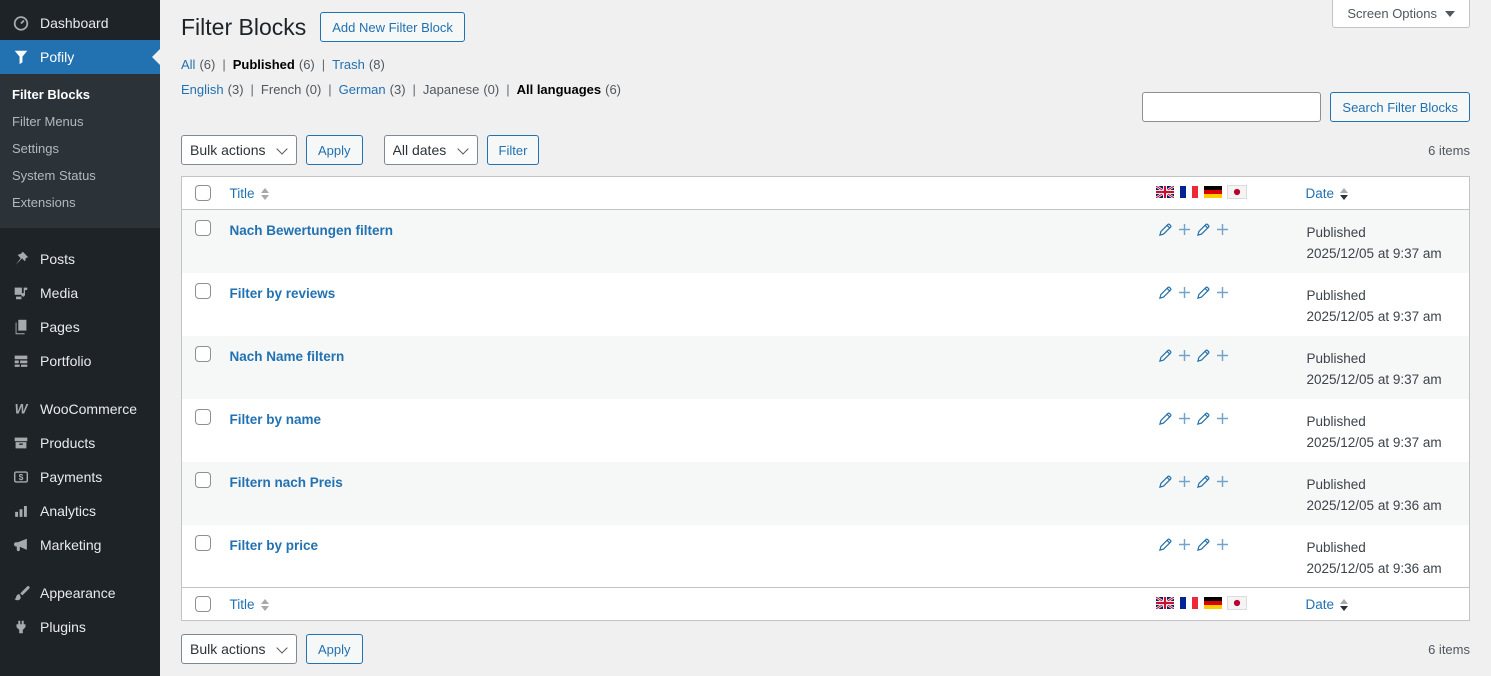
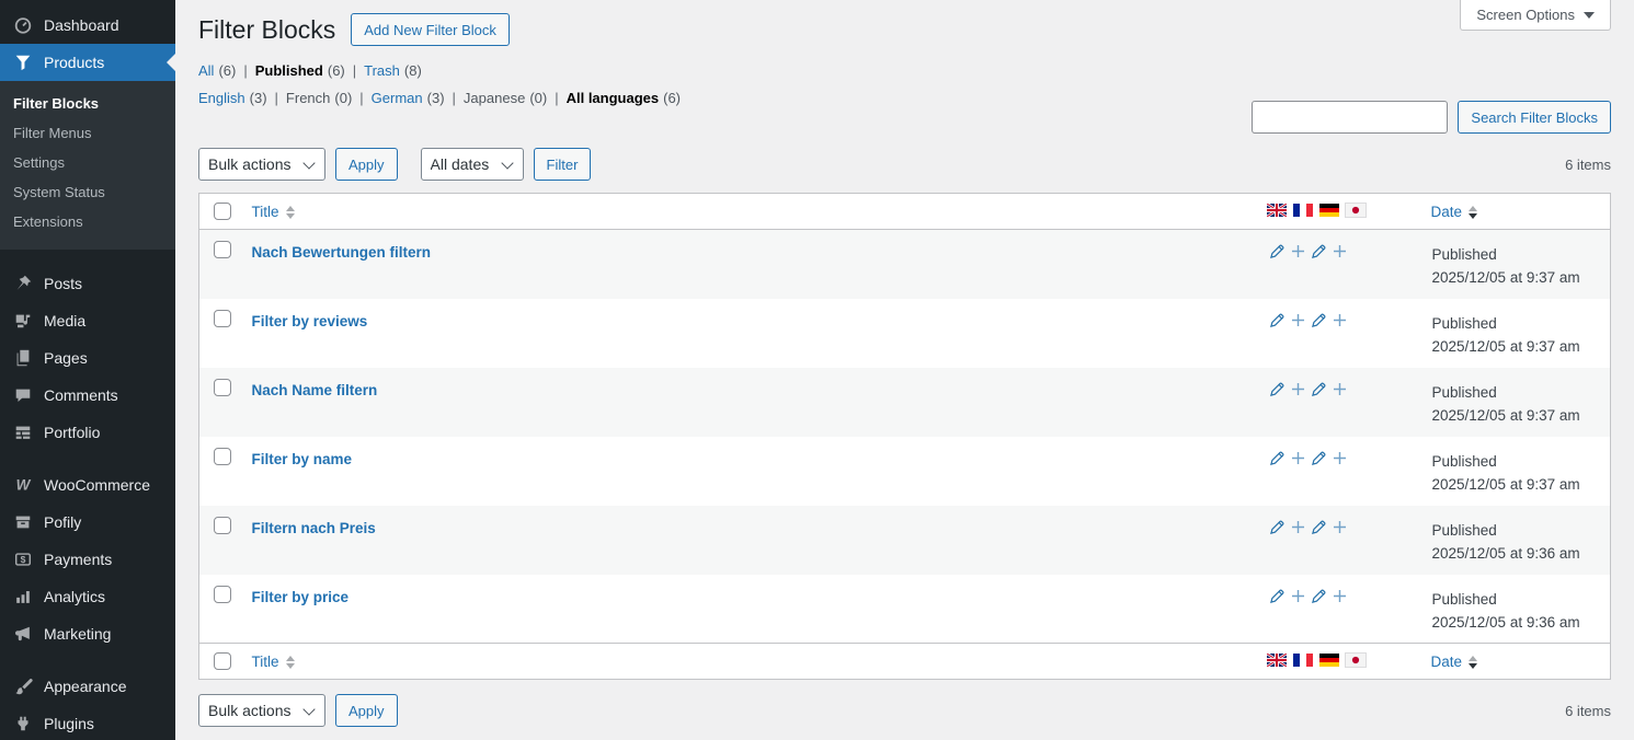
  Dashboard
- Pofily
+ Products
  Filter Blocks
  Filter Menus
  Settings
  System Status
  Extensions
  Posts
  Media
  Pages
+ Comments
  Portfolio
  W
  WooCommerce
- Products
+ Pofily
  $
  Payments
  Analytics
  Marketing
  Appearance
  Plugins
  Screen Options
  Filter Blocks
  Add New Filter Block
  All
  (6)
  |
  Published
  (6)
  |
  Trash
  (8)
  English
  (3)
  |
  French
  (0)
  |
  German
  (3)
  |
  Japanese
  (0)
  |
  All languages
  (6)
  Search Filter Blocks
  Bulk actions
  Apply
  All dates
  Filter
  6 items
  	Title		Date
  	Nach Bewertungen filtern		Published2025/12/05 at 9:37 am
  	Filter by reviews		Published2025/12/05 at 9:37 am
  	Nach Name filtern		Published2025/12/05 at 9:37 am
  	Filter by name		Published2025/12/05 at 9:37 am
  	Filtern nach Preis		Published2025/12/05 at 9:36 am
  	Filter by price		Published2025/12/05 at 9:36 am
  	Title		Date
  Bulk actions
  Apply
  6 items
